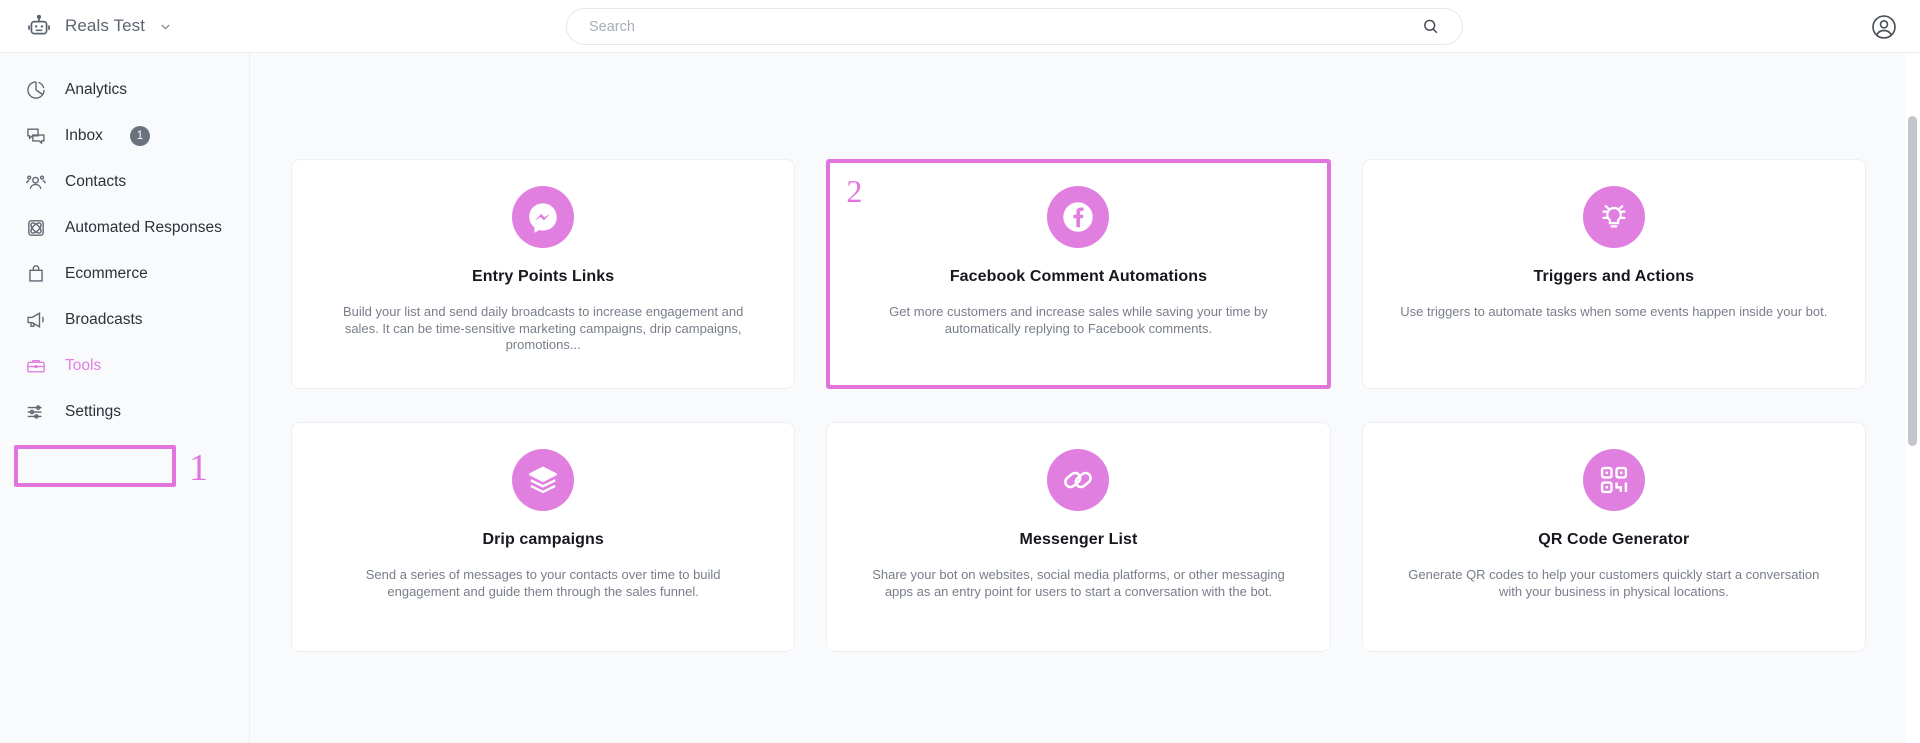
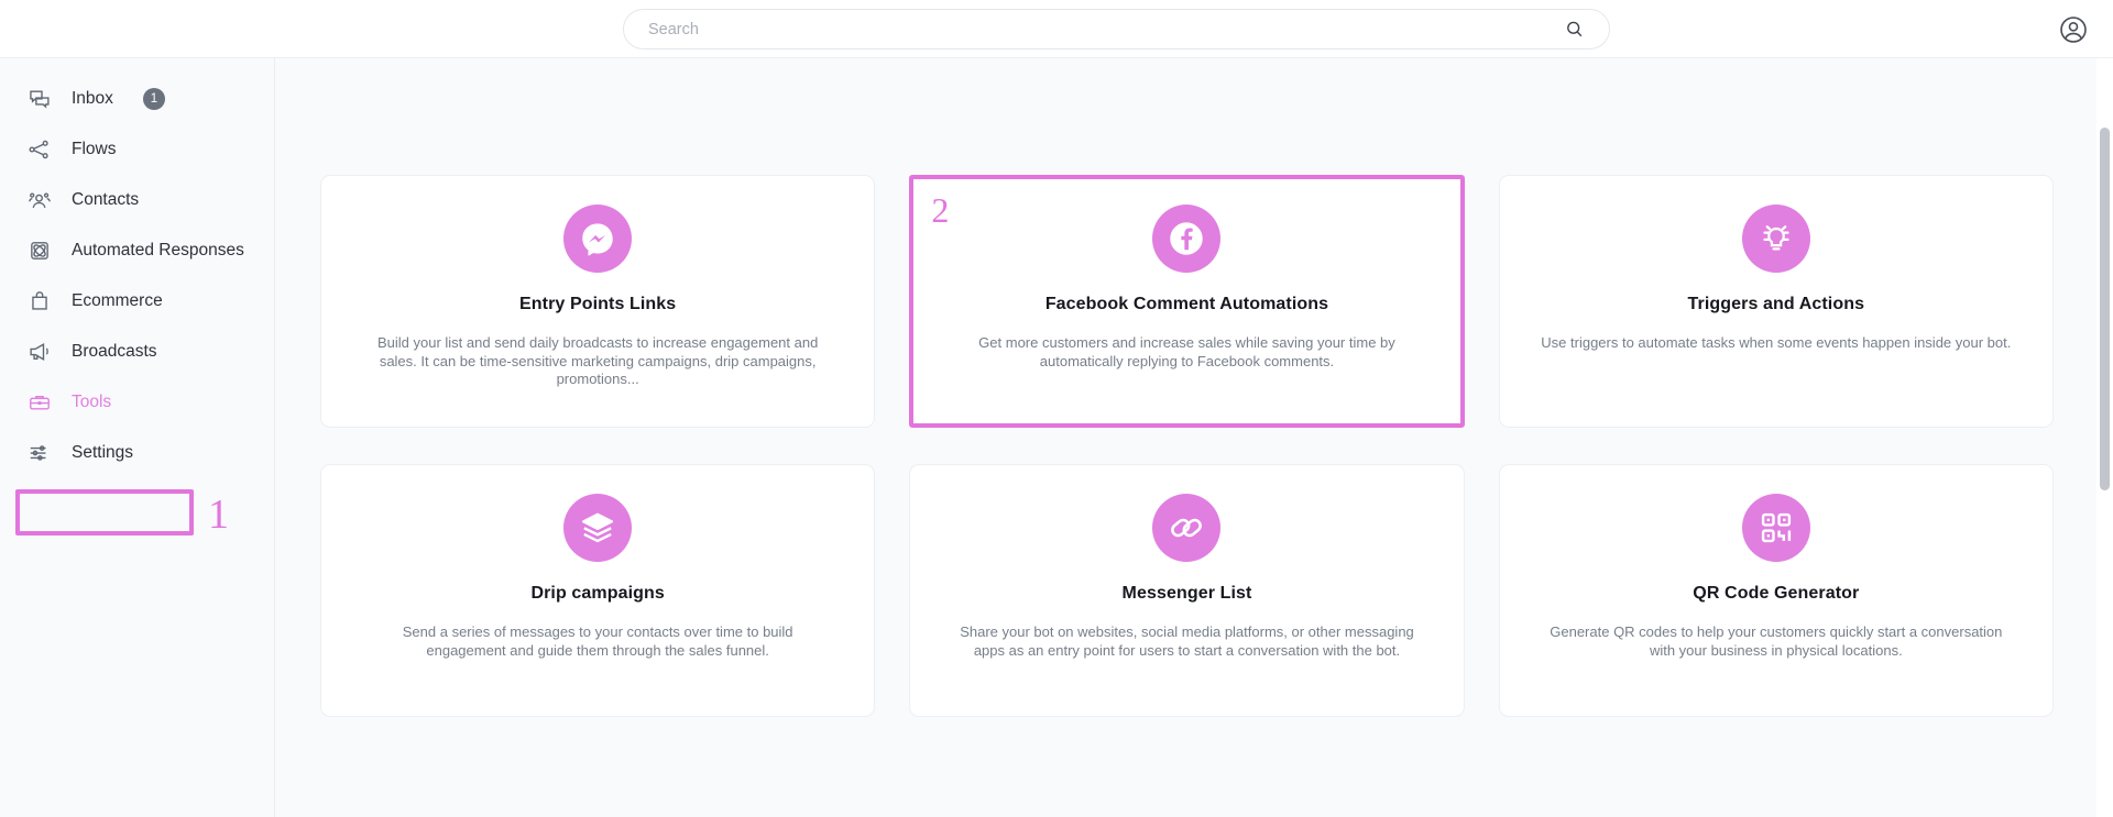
- Reals Test
  Search
- Analytics
  Inbox
  1
+ Flows
  Contacts
  Automated Responses
  Ecommerce
  Broadcasts
  Tools
  Settings
  1
  Entry Points Links
  Build your list and send daily broadcasts to increase engagement and sales. It can be time-sensitive marketing campaigns, drip campaigns, promotions...
  2
  Facebook Comment Automations
  Get more customers and increase sales while saving your time by automatically replying to Facebook comments.
  Triggers and Actions
  Use triggers to automate tasks when some events happen inside your bot.
  Drip campaigns
  Send a series of messages to your contacts over time to build engagement and guide them through the sales funnel.
  Messenger List
  Share your bot on websites, social media platforms, or other messaging apps as an entry point for users to start a conversation with the bot.
  QR Code Generator
  Generate QR codes to help your customers quickly start a conversation with your business in physical locations.
